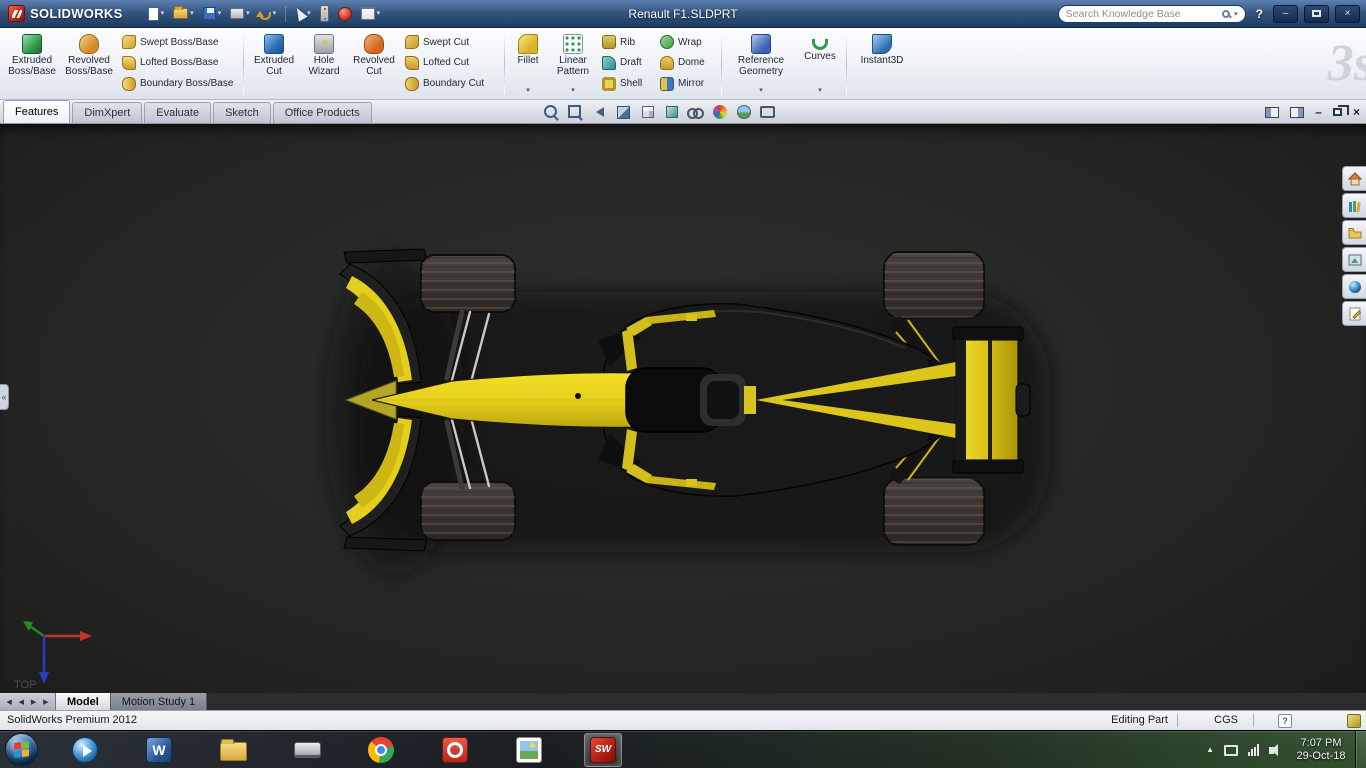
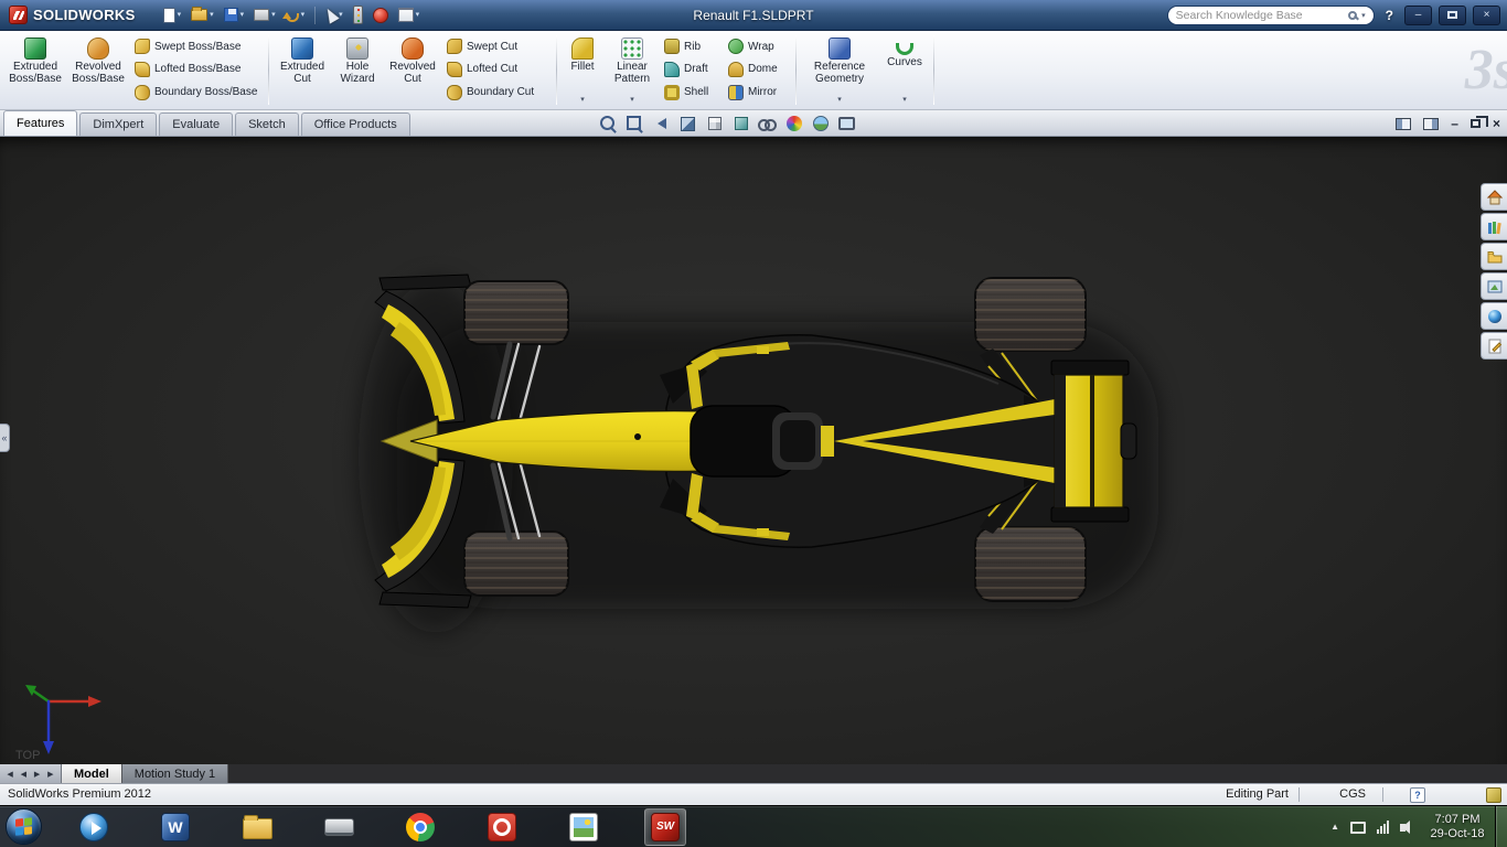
  SOLIDWORKS
  Renault F1.SLDPRT
  Search Knowledge Base
  ?
  –
  ×
  Extruded Boss/Base
  Revolved Boss/Base
  Swept Boss/Base
  Lofted Boss/Base
  Boundary Boss/Base
  Extruded Cut
  Hole Wizard
  Revolved Cut
  Swept Cut
  Lofted Cut
  Boundary Cut
  Fillet
  Linear Pattern
  Rib
  Draft
  Shell
  Wrap
  Dome
  Mirror
  Reference Geometry
  Curves
- Instant3D
  3s
  Features
  DimXpert
  Evaluate
  Sketch
  Office Products
  –
  ×
  TOP
  «
  Model
  Motion Study 1
  SolidWorks Premium 2012
  Editing Part
  CGS
  ?
  W
  SW
  ▲
  7:07 PM
  29-Oct-18
